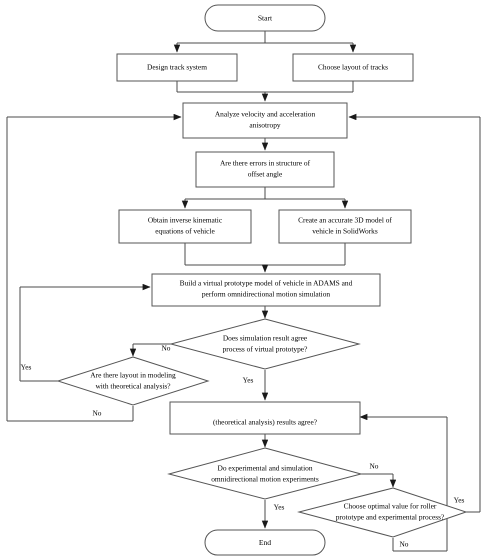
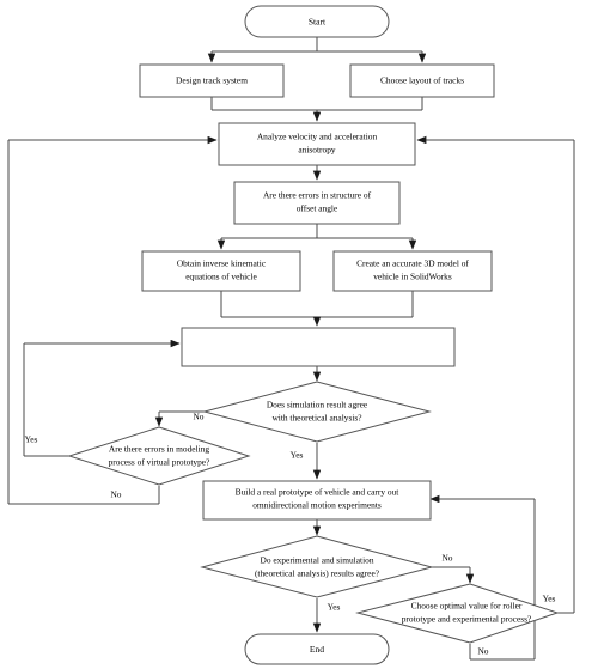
  Start
  Design track system
  Choose layout of tracks
  Analyze velocity and acceleration
  anisotropy
  Are there errors in structure of
  offset angle
  Obtain inverse kinematic
  equations of vehicle
  Create an accurate 3D model of
  vehicle in SolidWorks
- Build a virtual prototype model of vehicle in ADAMS and
- perform omnidirectional motion simulation
  Does simulation result agree
- process of virtual prototype?
+ with theoretical analysis?
- Are there layout in modeling
+ Are there errors in modeling
- with theoretical analysis?
+ process of virtual prototype?
+ Build a real prototype of vehicle and carry out
- (theoretical analysis) results agree?
+ omnidirectional motion experiments
  Do experimental and simulation
- omnidirectional motion experiments
+ (theoretical analysis) results agree?
  Choose optimal value for roller
  prototype and experimental process?
  End
  No
  Yes
  Yes
  No
  No
  Yes
  Yes
  No
